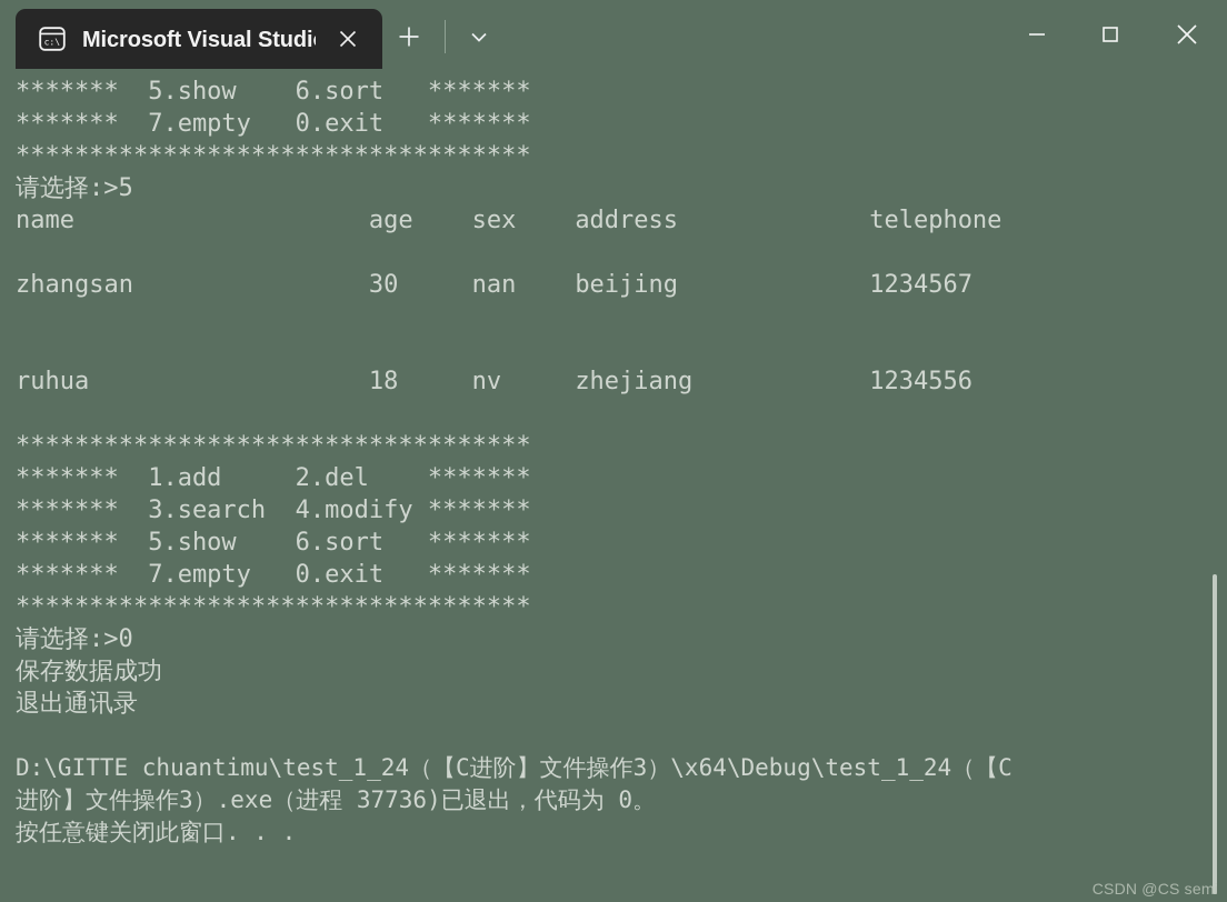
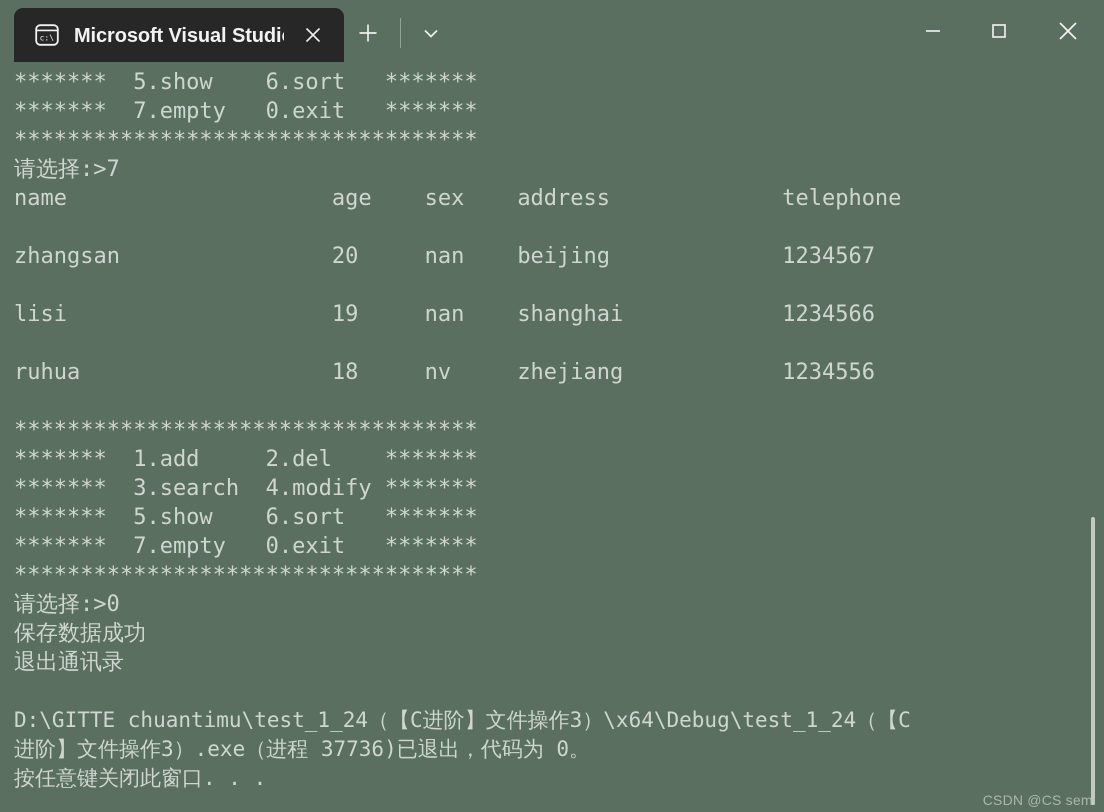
  c:\
  Microsoft Visual Studi
  ******* 5.show 6.sort *******
  ******* 7.empty 0.exit *******
  ***********************************
- 请选择:>5
+ 请选择:>7
  name age sex address telephone
- zhangsan 30 nan beijing 1234567
+ zhangsan 20 nan beijing 1234567
+ lisi 19 nan shanghai 1234566
  ruhua 18 nv zhejiang 1234556
  ***********************************
  ******* 1.add 2.del *******
  ******* 3.search 4.modify *******
  ******* 5.show 6.sort *******
  ******* 7.empty 0.exit *******
  ***********************************
  请选择:>0
  保存数据成功
  退出通讯录
  D:\GITTE chuantimu\test_1_24（【C进阶】文件操作3）\x64\Debug\test_1_24（【C
  进阶】文件操作3）.exe（进程 37736)已退出，代码为 0。
  按任意键关闭此窗口. . .
  CSDN @CS semi
